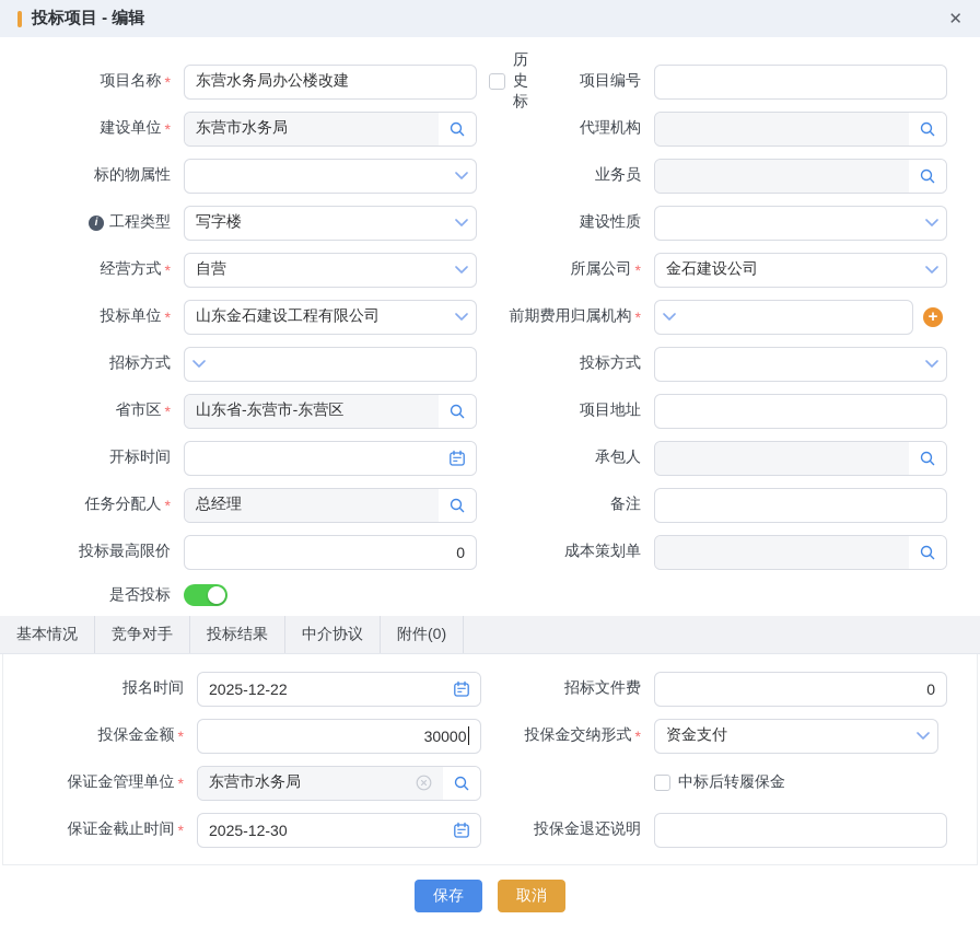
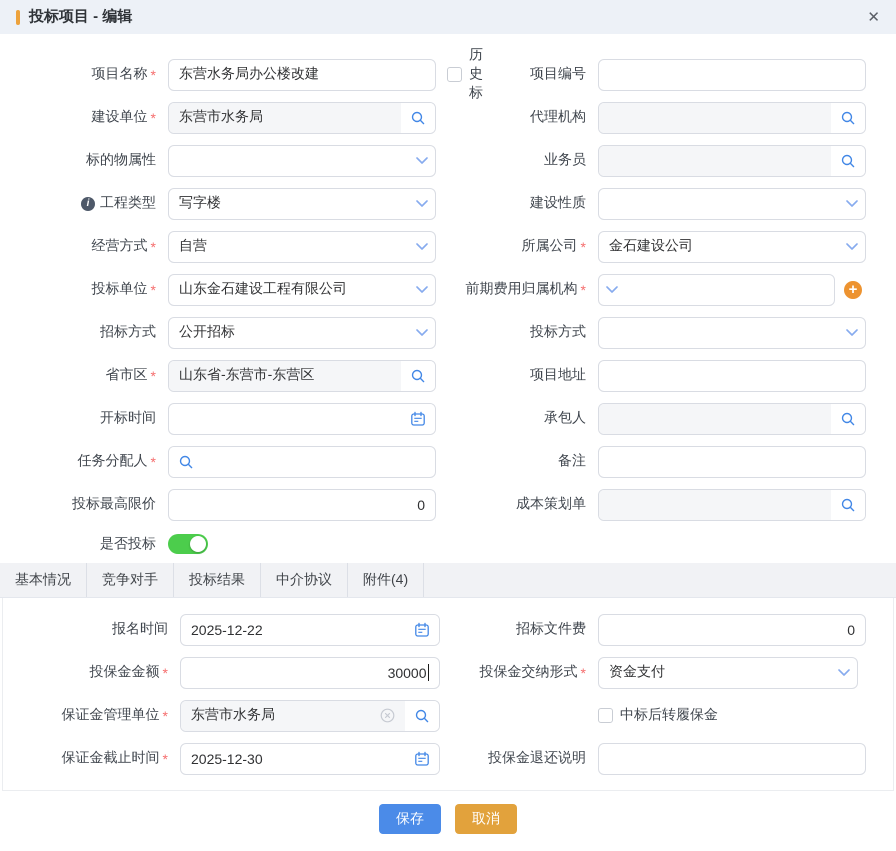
  投标项目 - 编辑
  ✕
  项目名称
  *
  东营水务局办公楼改建
  历史标
  项目编号
  建设单位
  *
  东营市水务局
  代理机构
  标的物属性
  业务员
  i
  工程类型
  写字楼
  建设性质
  经营方式
  *
  自营
  所属公司
  *
  金石建设公司
  投标单位
  *
  山东金石建设工程有限公司
  前期费用归属机构
  *
  +
  招标方式
+ 公开招标
  投标方式
  省市区
  *
  山东省-东营市-东营区
  项目地址
  开标时间
  承包人
  任务分配人
  *
- 总经理
  备注
  投标最高限价
  0
  成本策划单
  是否投标
  基本情况
  竞争对手
  投标结果
  中介协议
- 附件(0)
+ 附件(4)
  报名时间
  2025-12-22
  招标文件费
  0
  投保金金额
  *
  30000
  投保金交纳形式
  *
  资金支付
  保证金管理单位
  *
  东营市水务局
  中标后转履保金
  保证金截止时间
  *
  2025-12-30
  投保金退还说明
  保存
  取消
